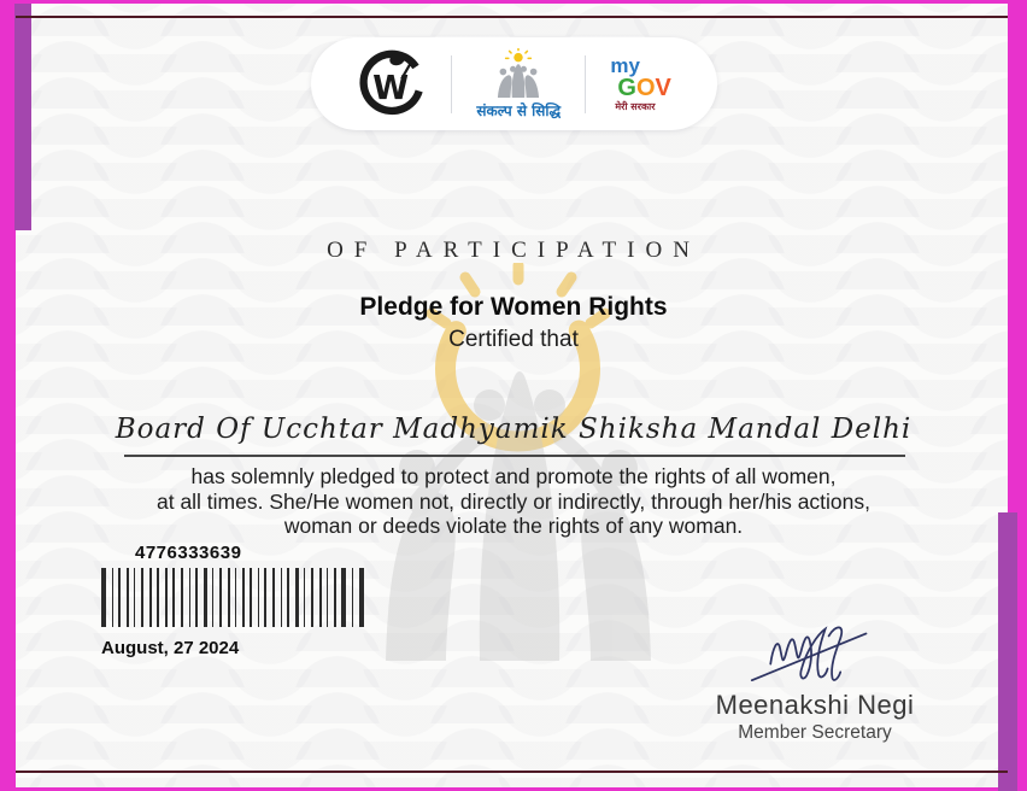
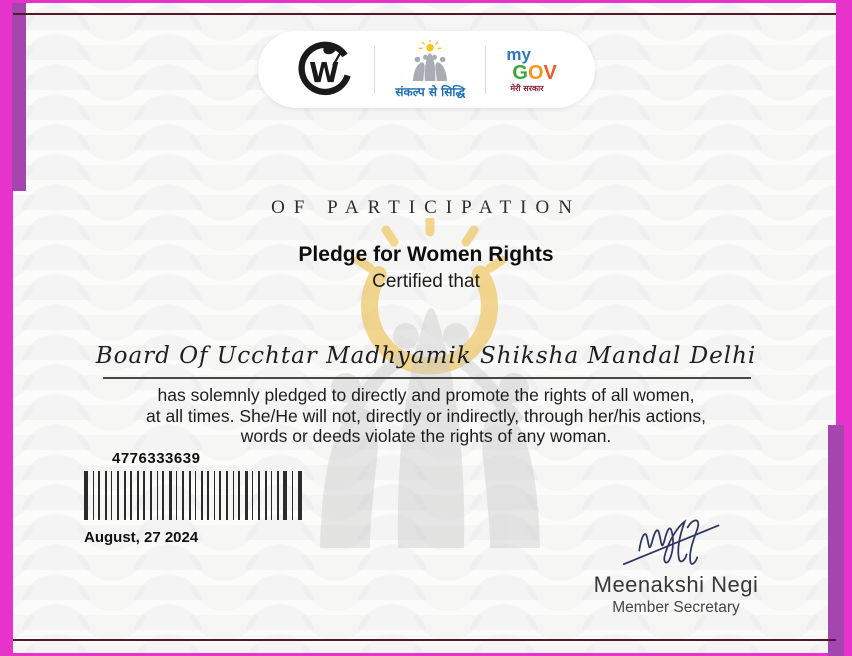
  W
  संकल्प से सिद्धि
  my
  GOV
  मेरी सरकार
  OF PARTICIPATION
  Pledge for Women Rights
  Certified that
  Board Of Ucchtar Madhyamik Shiksha Mandal Delhi
- has solemnly pledged to protect and promote the rights of all women,
+ has solemnly pledged to directly and promote the rights of all women,
- at all times. She/He women not, directly or indirectly, through her/his actions,
+ at all times. She/He will not, directly or indirectly, through her/his actions,
- woman or deeds violate the rights of any woman.
+ words or deeds violate the rights of any woman.
  4776333639
  August, 27 2024
  Meenakshi Negi
  Member Secretary
